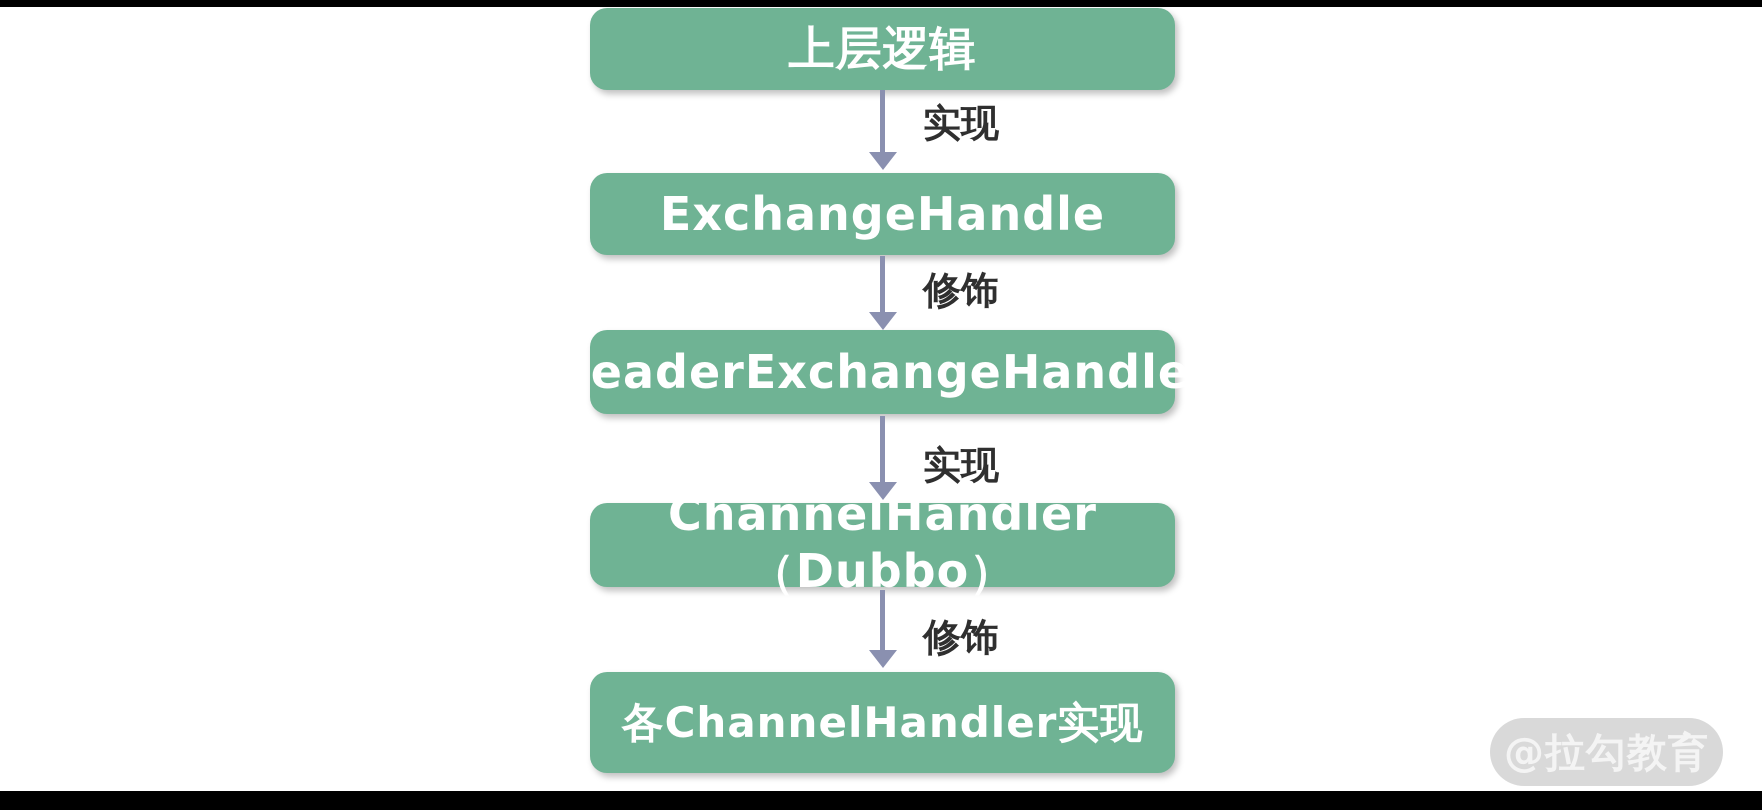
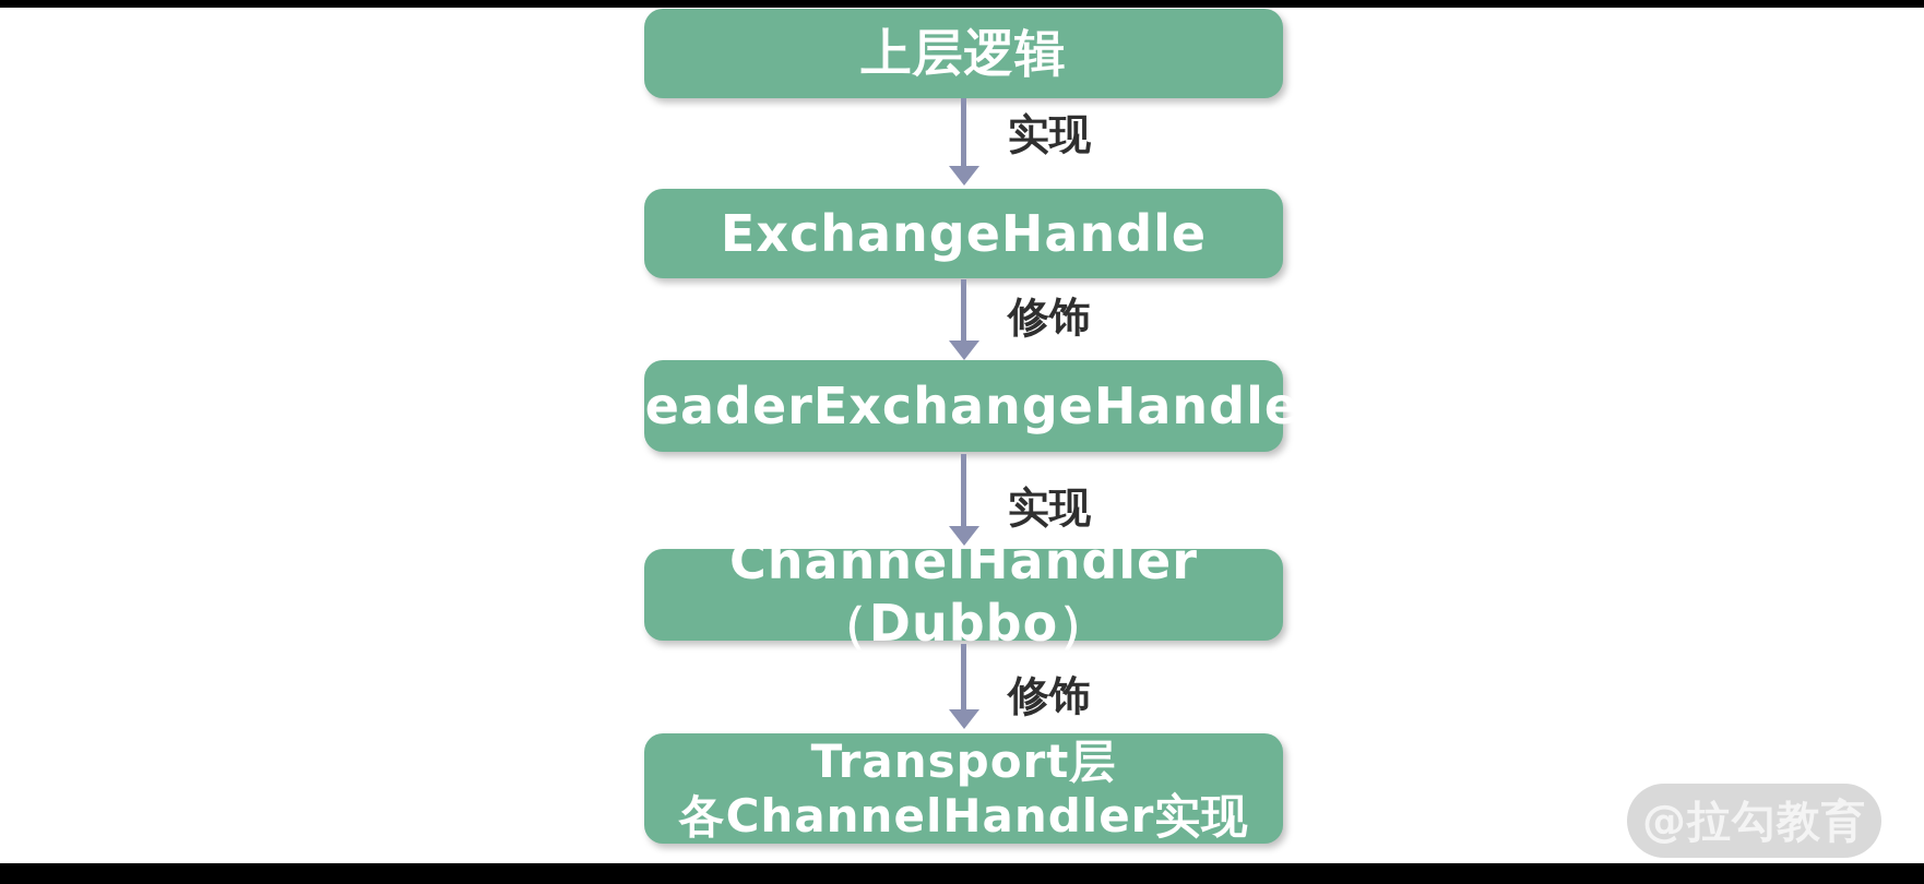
  上层逻辑
  ExchangeHandle
  HeaderExchangeHandler
  ChannelHandler（Dubbo）
+ Transport层
  各ChannelHandler实现
  实现
  修饰
  实现
  修饰
  @拉勾教育
